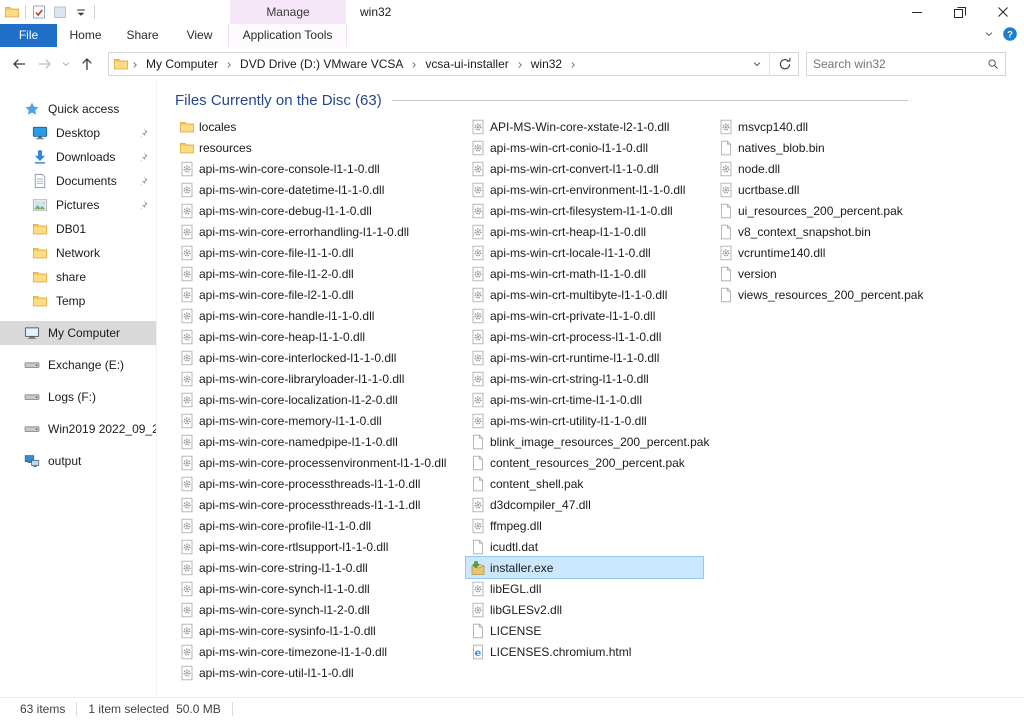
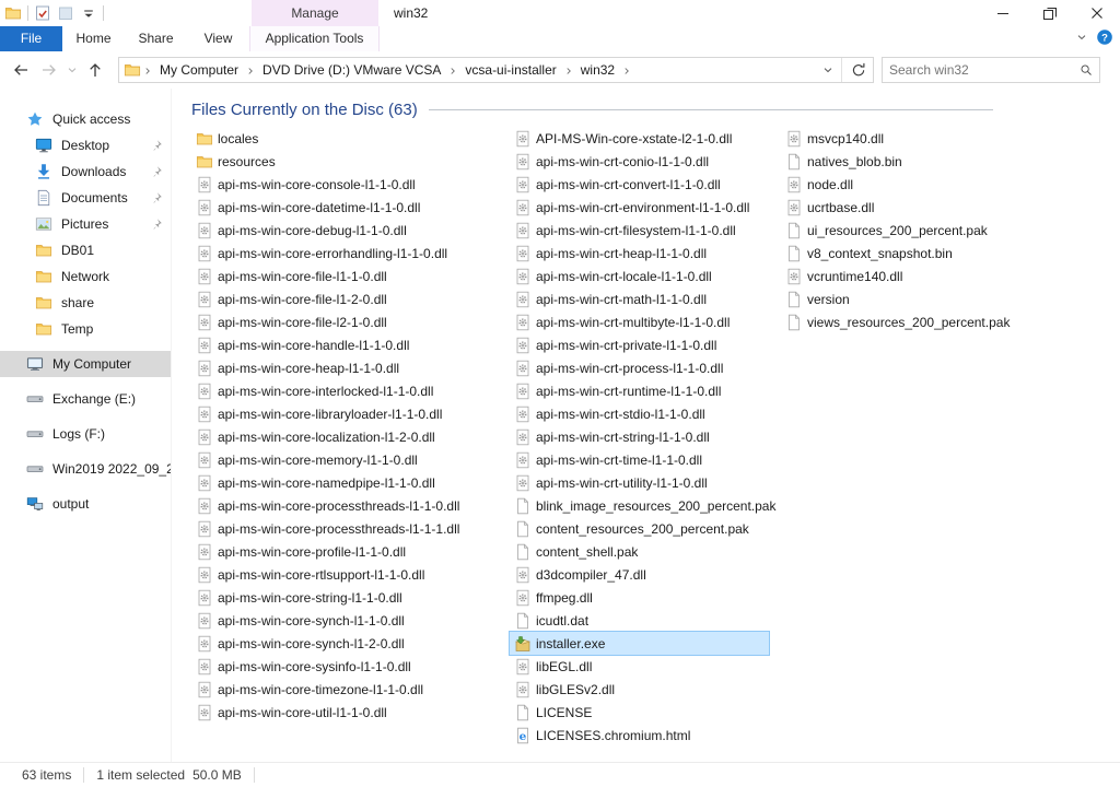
  Manage
  win32
  File
  Home
  Share
  View
  Application Tools
  ?
  My Computer
  DVD Drive (D:) VMware VCSA
  vcsa-ui-installer
  win32
  Search win32
  Quick access
  Desktop
  Downloads
  Documents
  Pictures
  DB01
  Network
  share
  Temp
  My Computer
  Exchange (E:)
  Logs (F:)
  Win2019 2022_09_2
  output
  Files Currently on the Disc (63)
  locales
  resources
  api-ms-win-core-console-l1-1-0.dll
  api-ms-win-core-datetime-l1-1-0.dll
  api-ms-win-core-debug-l1-1-0.dll
  api-ms-win-core-errorhandling-l1-1-0.dll
  api-ms-win-core-file-l1-1-0.dll
  api-ms-win-core-file-l1-2-0.dll
  api-ms-win-core-file-l2-1-0.dll
  api-ms-win-core-handle-l1-1-0.dll
  api-ms-win-core-heap-l1-1-0.dll
  api-ms-win-core-interlocked-l1-1-0.dll
  api-ms-win-core-libraryloader-l1-1-0.dll
  api-ms-win-core-localization-l1-2-0.dll
  api-ms-win-core-memory-l1-1-0.dll
  api-ms-win-core-namedpipe-l1-1-0.dll
- api-ms-win-core-processenvironment-l1-1-0.dll
  api-ms-win-core-processthreads-l1-1-0.dll
  api-ms-win-core-processthreads-l1-1-1.dll
  api-ms-win-core-profile-l1-1-0.dll
  api-ms-win-core-rtlsupport-l1-1-0.dll
  api-ms-win-core-string-l1-1-0.dll
  api-ms-win-core-synch-l1-1-0.dll
  api-ms-win-core-synch-l1-2-0.dll
  api-ms-win-core-sysinfo-l1-1-0.dll
  api-ms-win-core-timezone-l1-1-0.dll
  api-ms-win-core-util-l1-1-0.dll
  API-MS-Win-core-xstate-l2-1-0.dll
  api-ms-win-crt-conio-l1-1-0.dll
  api-ms-win-crt-convert-l1-1-0.dll
  api-ms-win-crt-environment-l1-1-0.dll
  api-ms-win-crt-filesystem-l1-1-0.dll
  api-ms-win-crt-heap-l1-1-0.dll
  api-ms-win-crt-locale-l1-1-0.dll
  api-ms-win-crt-math-l1-1-0.dll
  api-ms-win-crt-multibyte-l1-1-0.dll
  api-ms-win-crt-private-l1-1-0.dll
  api-ms-win-crt-process-l1-1-0.dll
  api-ms-win-crt-runtime-l1-1-0.dll
+ api-ms-win-crt-stdio-l1-1-0.dll
  api-ms-win-crt-string-l1-1-0.dll
  api-ms-win-crt-time-l1-1-0.dll
  api-ms-win-crt-utility-l1-1-0.dll
  blink_image_resources_200_percent.pak
  content_resources_200_percent.pak
  content_shell.pak
  d3dcompiler_47.dll
  ffmpeg.dll
  icudtl.dat
  installer.exe
  libEGL.dll
  libGLESv2.dll
  LICENSE
  e
  LICENSES.chromium.html
  msvcp140.dll
  natives_blob.bin
  node.dll
  ucrtbase.dll
  ui_resources_200_percent.pak
  v8_context_snapshot.bin
  vcruntime140.dll
  version
  views_resources_200_percent.pak
  63 items
  1 item selected
  50.0 MB
